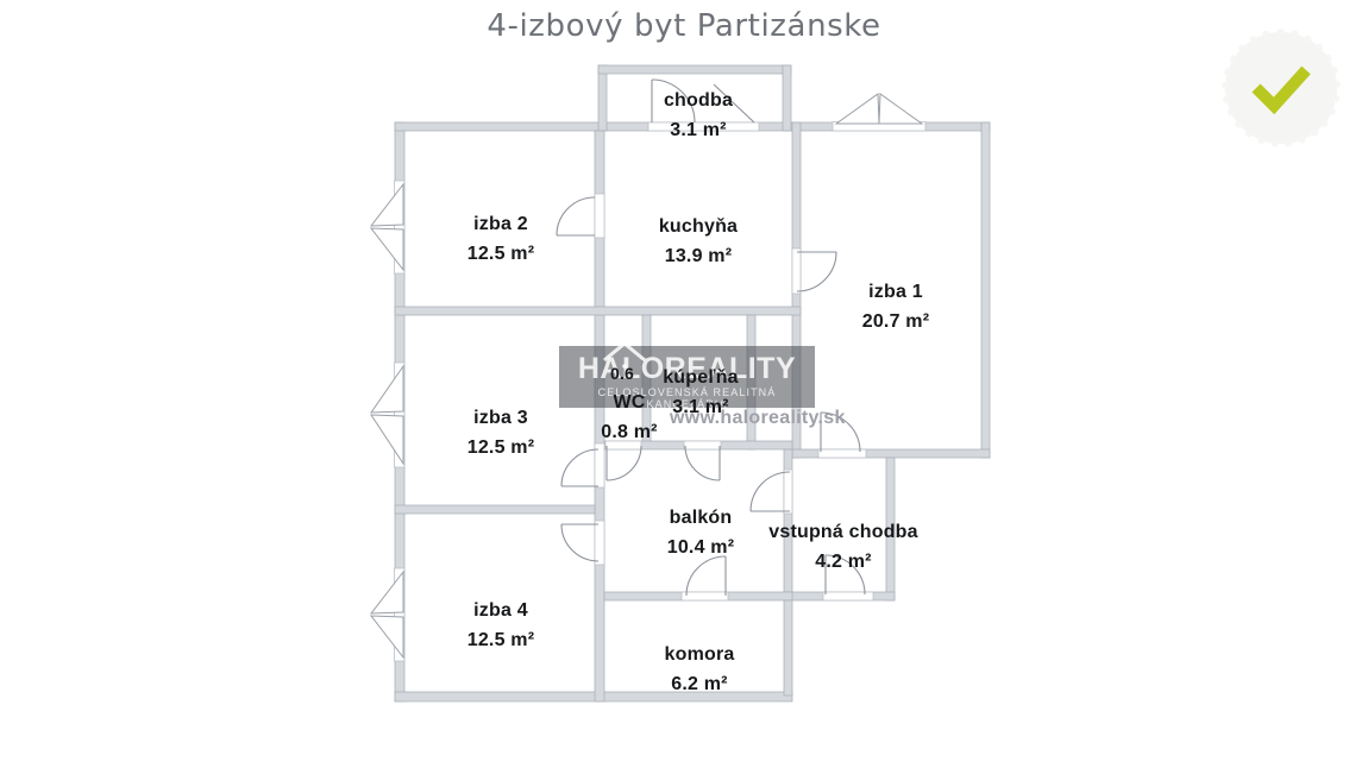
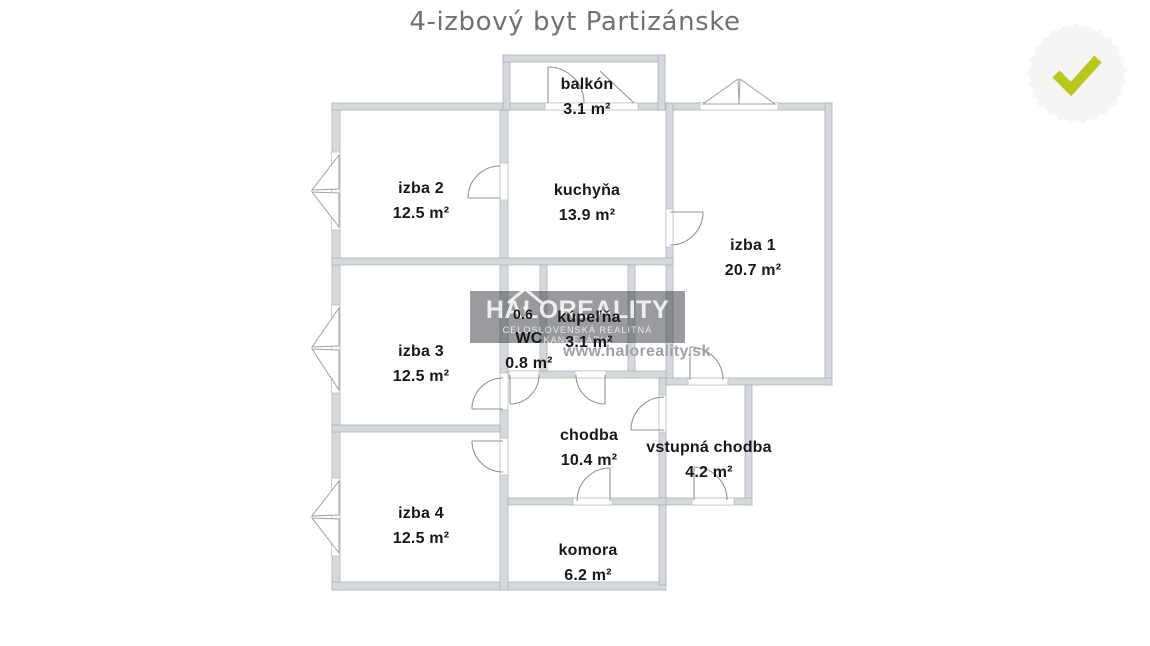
  4-izbový byt Partizánske
  HALOREALITY
  CELOSLOVENSKÁ REALITNÁ KANCELÁRIA
  www.haloreality.sk
- chodba
+ balkón
  3.1 m²
  izba 2
  12.5 m²
  kuchyňa
  13.9 m²
  izba 1
  20.7 m²
  izba 3
  12.5 m²
  WC
  0.8 m²
  kúpeľňa
  3.1 m²
- balkón
+ chodba
  10.4 m²
  vstupná chodba
  4.2 m²
  izba 4
  12.5 m²
  komora
  6.2 m²
  0.6
